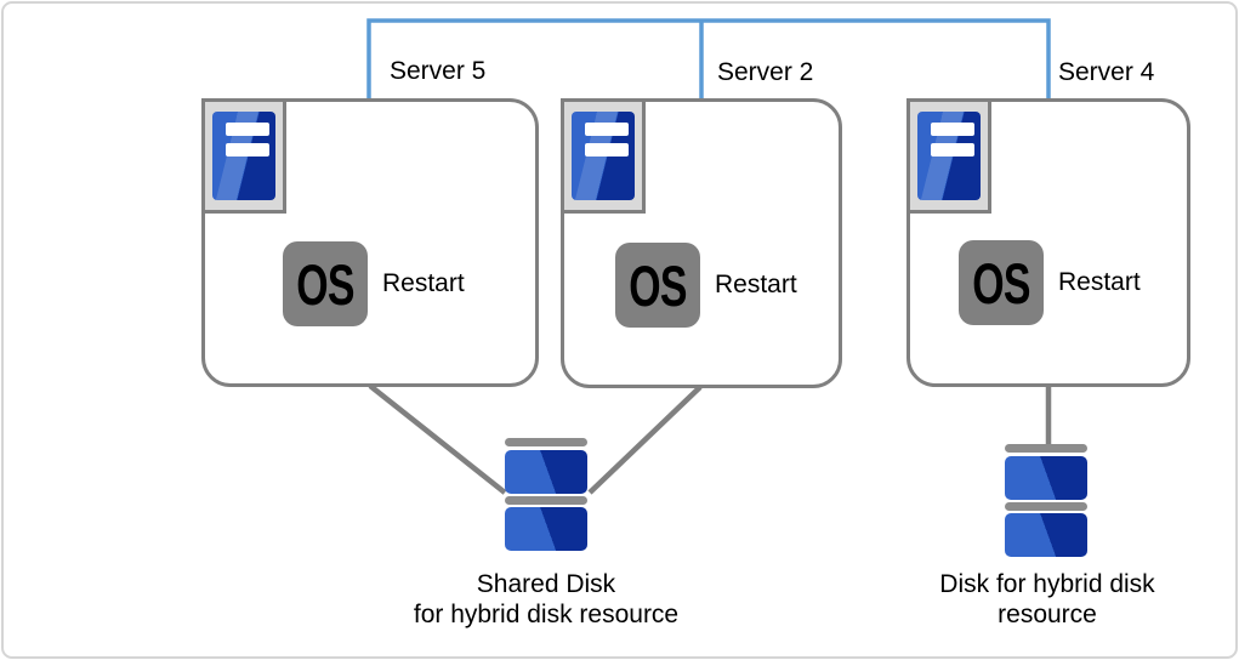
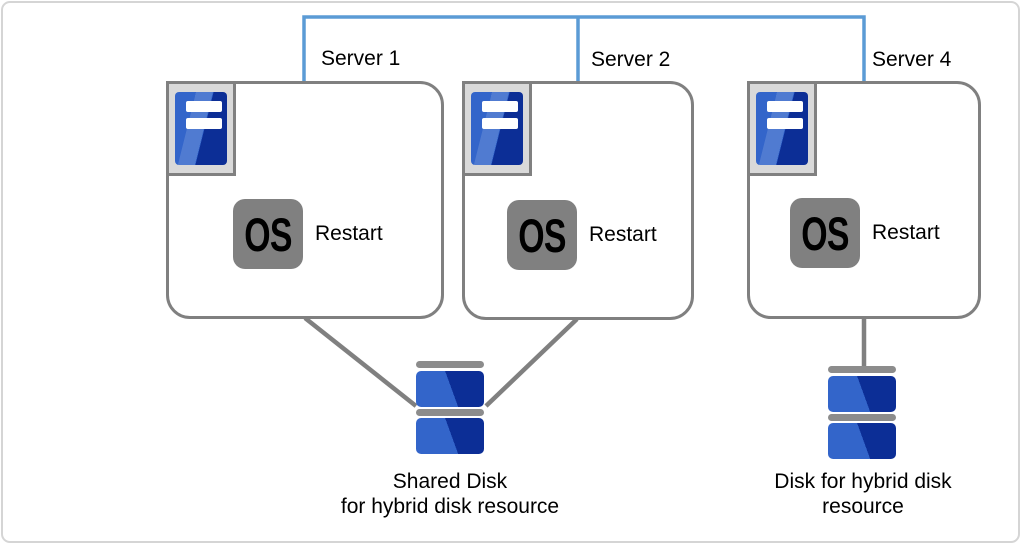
- Server 5
+ Server 1
  Server 2
  Server 4
  OS
  Restart
  OS
  Restart
  OS
  Restart
  Shared Disk
  for hybrid disk resource
  Disk for hybrid disk
  resource
